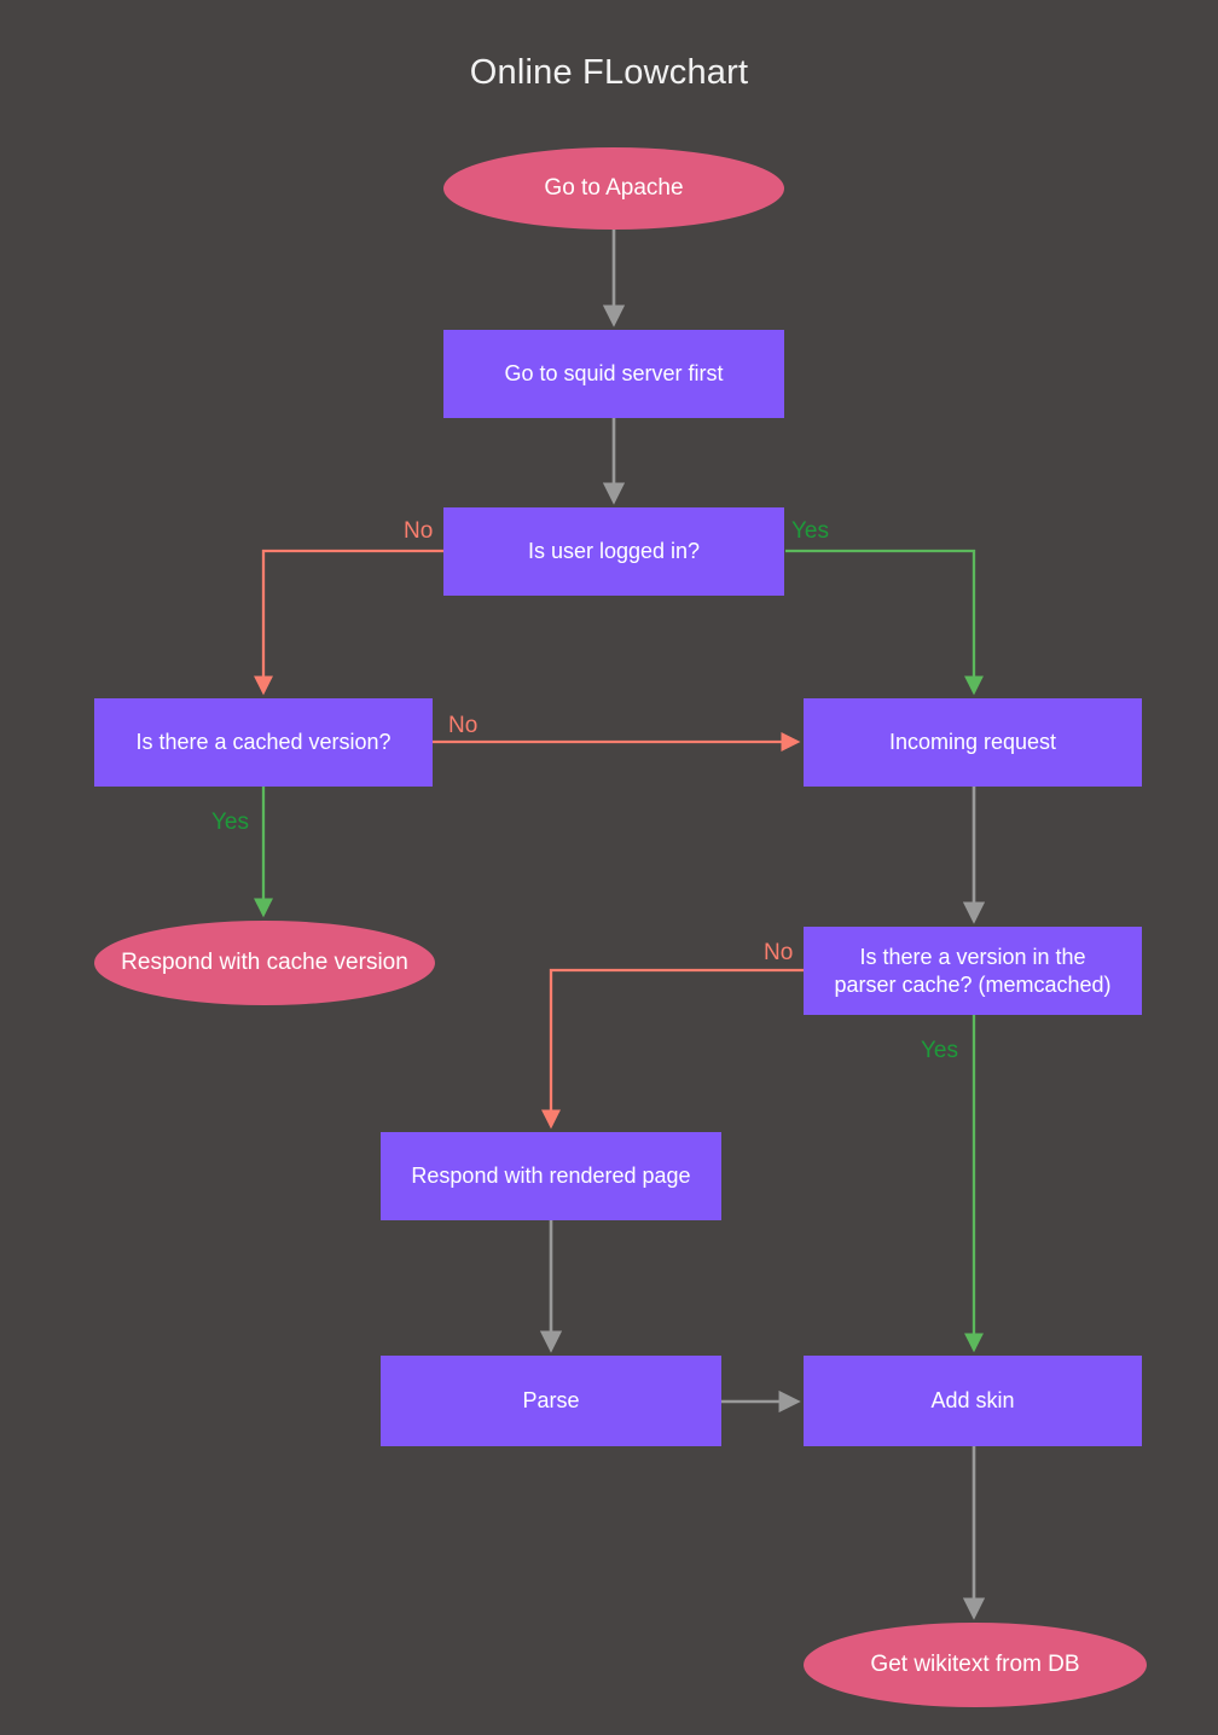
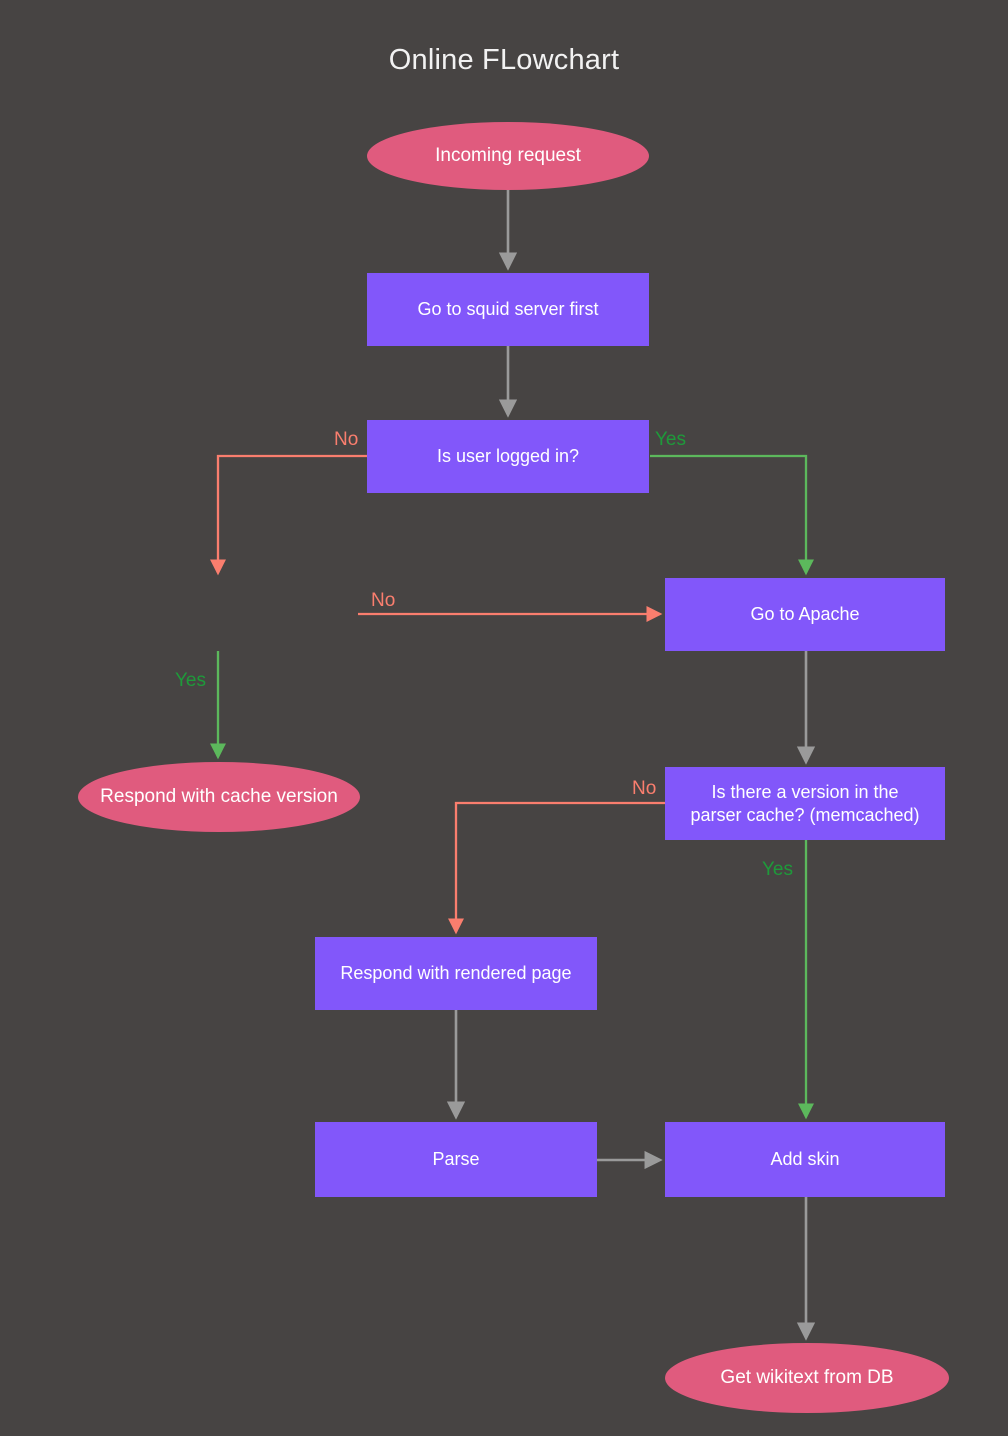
  Online FLowchart
- Go to Apache
+ Incoming request
  Go to squid server first
  Is user logged in?
- Is there a cached version?
- Incoming request
+ Go to Apache
  Respond with cache version
  Is there a version in the
  parser cache? (memcached)
  Respond with rendered page
  Parse
  Add skin
  Get wikitext from DB
  No
  Yes
  No
  Yes
  No
  Yes
